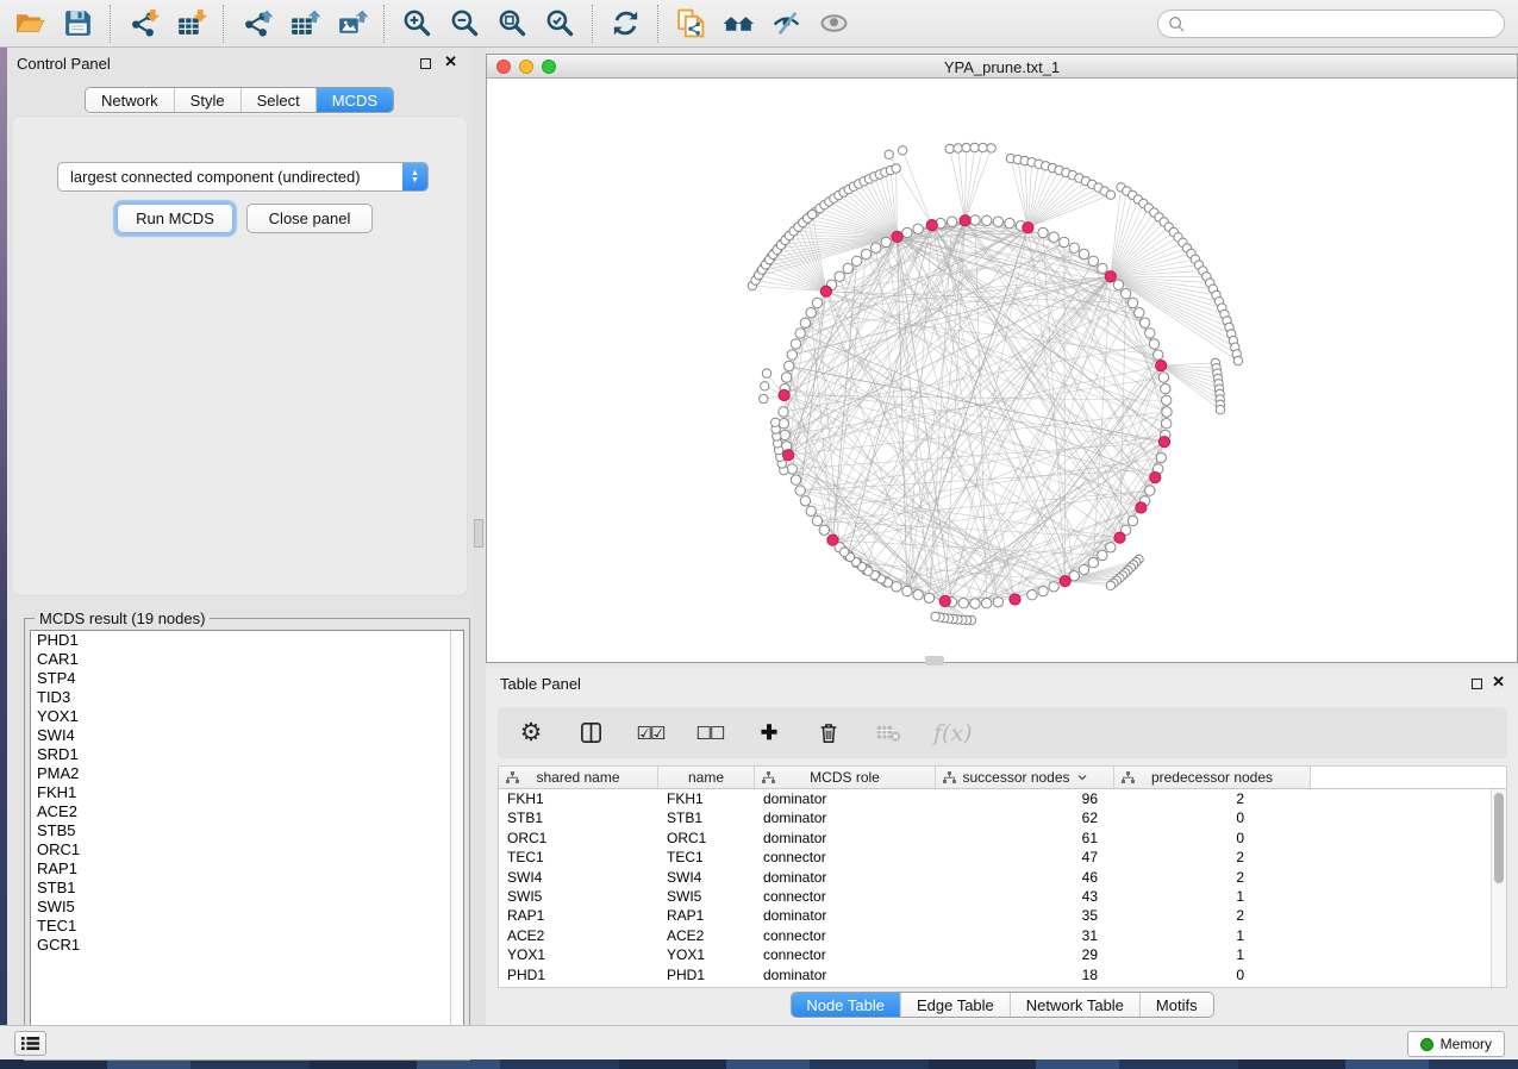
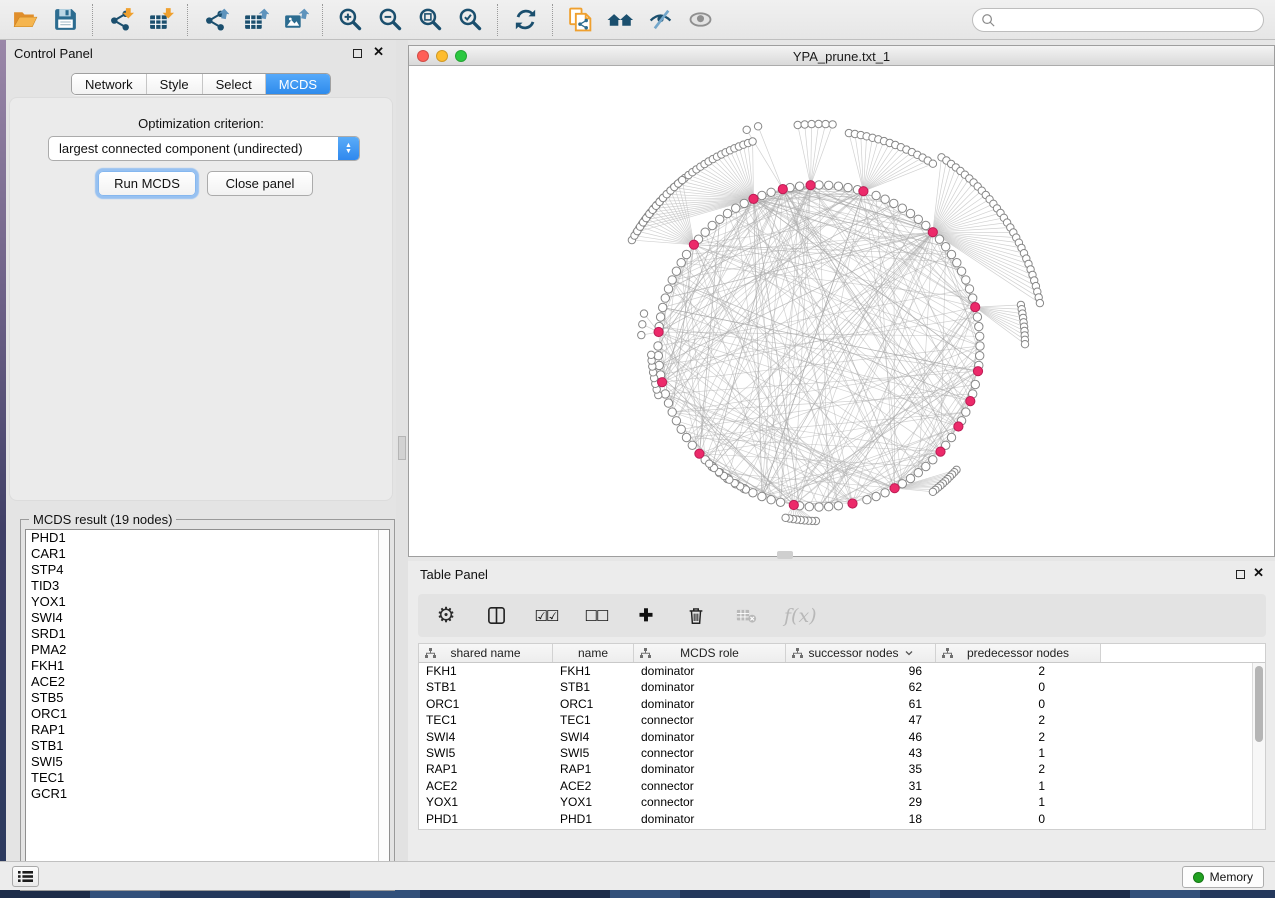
  Control Panel
  ✕
  Network
  Style
  Select
  MCDS
+ Optimization criterion:
  largest connected component (undirected)
  Run MCDS
  Close panel
  MCDS result (19 nodes)
  PHD1
  CAR1
  STP4
  TID3
  YOX1
  SWI4
  SRD1
  PMA2
  FKH1
  ACE2
  STB5
  ORC1
  RAP1
  STB1
  SWI5
  TEC1
  GCR1
  YPA_prune.txt_1
  Table Panel
  ✕
  ⚙
  ☑☑
  ☐☐
  ✚
  f(x)
  shared name
  name
  MCDS role
  successor nodes
  predecessor nodes
  FKH1
  FKH1
  dominator
  96
  2
  STB1
  STB1
  dominator
  62
  0
  ORC1
  ORC1
  dominator
  61
  0
  TEC1
  TEC1
  connector
  47
  2
  SWI4
  SWI4
  dominator
  46
  2
  SWI5
  SWI5
  connector
  43
  1
  RAP1
  RAP1
  dominator
  35
  2
  ACE2
  ACE2
  connector
  31
  1
  YOX1
  YOX1
  connector
  29
  1
  PHD1
  PHD1
  dominator
  18
  0
- Node Table
- Edge Table
- Network Table
- Motifs
  Memory
